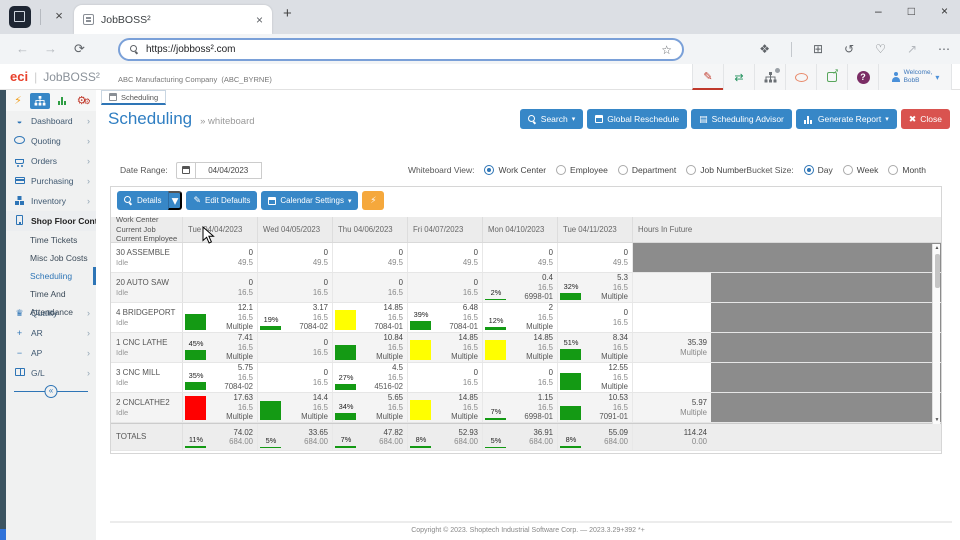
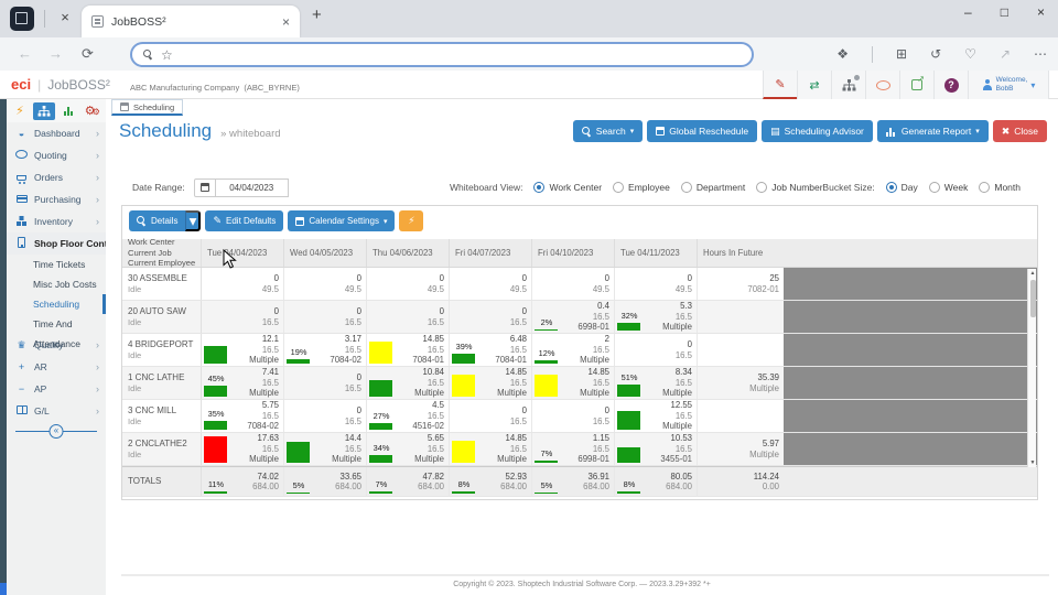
  ×
  JobBOSS²
  ×
  +
  –
  □
  ×
  ←
  →
  ⟳
- https://jobboss².com
  ☆
  ❖
  ⊞
  ↺
  ♡
  ↗
  ⋯
  eci
  |
  JobBOSS²
  ABC Manufacturing Company (ABC_BYRNE)
  ✎
  ⇄
  ?
  ▾
  ⚡
  ⚙⚙
  ◒
  Dashboard
  ›
  Quoting
  ›
  Orders
  ›
  Purchasing
  ›
  Inventory
  ›
  Shop Floor Con
  Time Tickets
  Misc Job Costs
  Scheduling
  Time And Attendance
  ♛
  Quality
  ›
  +
  AR
  ›
  −
  AP
  ›
  G/L
  ›
  «
  Scheduling
  Scheduling
  » whiteboard
  Search
  Global Reschedule
  ▤
  Scheduling Advisor
  Generate Report
  ✖
  Close
  Date Range:
  04/04/2023
  Whiteboard View:
  Work Center
  Employee
  Department
  Job Number
  Bucket Size:
  Day
  Week
  Month
  Details
  ▾
  ✎
  Edit Defaults
  Calendar Settings
  ⚡
  Work Center
  Current Job
  Current Employee
  Tue4/04/2023
  Wed 04/05/2023
  Thu 04/06/2023
  Fri 04/07/2023
- Mon 04/10/2023
+ Fri 04/10/2023
  Tue 04/11/2023
  Hours In Future
  30 ASSEMBLE
  Idle
  0
  49.5
  0
  49.5
  0
  49.5
  0
  49.5
  0
  49.5
  0
  49.5
+ 25
+ 7082-01
  20 AUTO SAW
  Idle
  0
  16.5
  0
  16.5
  0
  16.5
  0
  16.5
  2%
  0.4
  16.5
  6998-01
  32%
  5.3
  16.5
  Multiple
  4 BRIDGEPORT
  Idle
  12.1
  16.5
  Multiple
  19%
  3.17
  16.5
  7084-02
  14.85
  16.5
  7084-01
  39%
  6.48
  16.5
  7084-01
  12%
  2
  16.5
  Multiple
  0
  16.5
  1 CNC LATHE
  Idle
  45%
  7.41
  16.5
  Multiple
  0
  16.5
  10.84
  16.5
  Multiple
  14.85
  16.5
  Multiple
  14.85
  16.5
  Multiple
  51%
  8.34
  16.5
  Multiple
  35.39
  Multiple
  3 CNC MILL
  Idle
  35%
  5.75
  16.5
  7084-02
  0
  16.5
  27%
  4.5
  16.5
  4516-02
  0
  16.5
  0
  16.5
  12.55
  16.5
  Multiple
  2 CNCLATHE2
  Idle
  17.63
  16.5
  Multiple
  14.4
  16.5
  Multiple
  34%
  5.65
  16.5
  Multiple
  14.85
  16.5
  Multiple
  7%
  1.15
  16.5
  6998-01
  10.53
  16.5
- 7091-01
+ 3455-01
  5.97
  Multiple
  TOTALS
  11%
  74.02
  684.00
  5%
  33.65
  684.00
  7%
  47.82
  684.00
  8%
  52.93
  684.00
  5%
  36.91
  684.00
  8%
- 55.09
+ 80.05
  684.00
  114.24
  0.00
